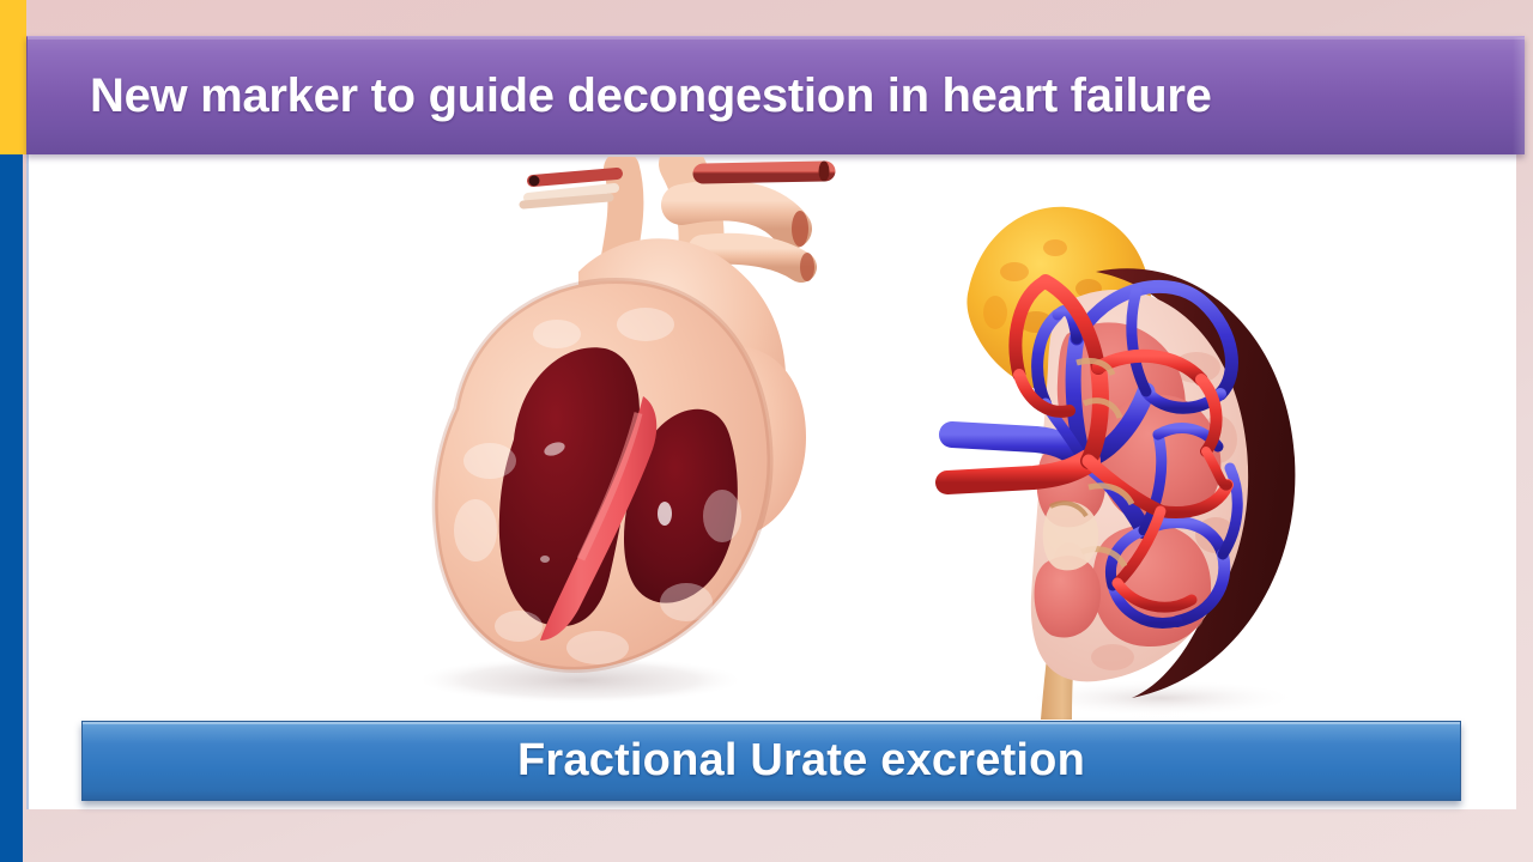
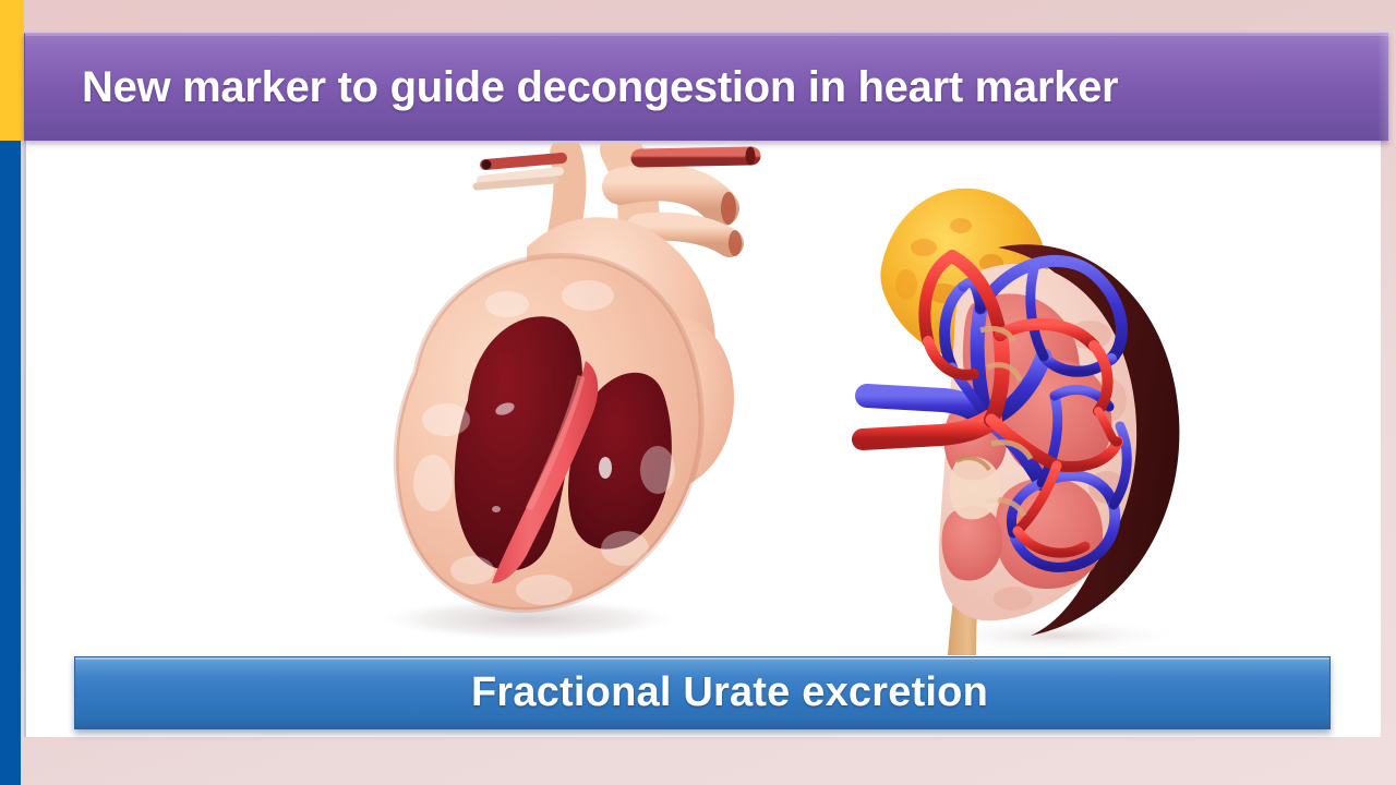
- New marker to guide decongestion in heart failure
+ New marker to guide decongestion in heart marker
  Fractional Urate excretion
